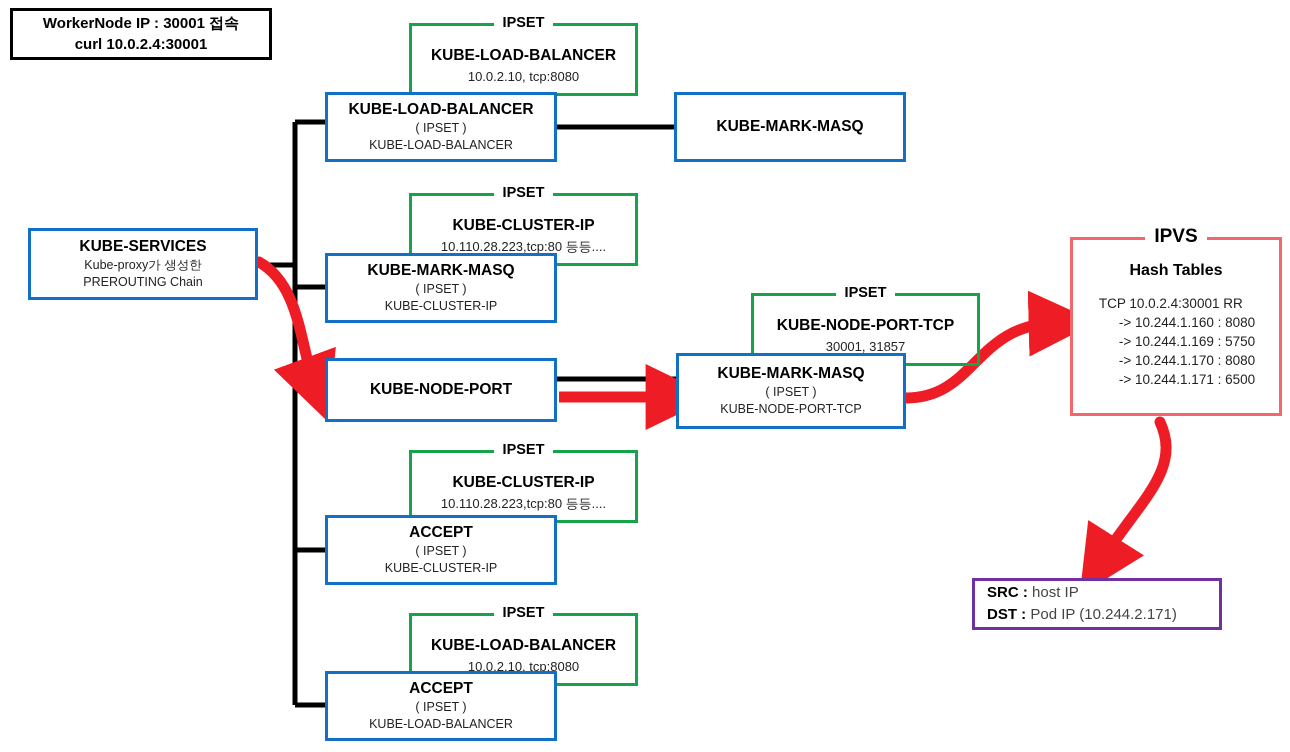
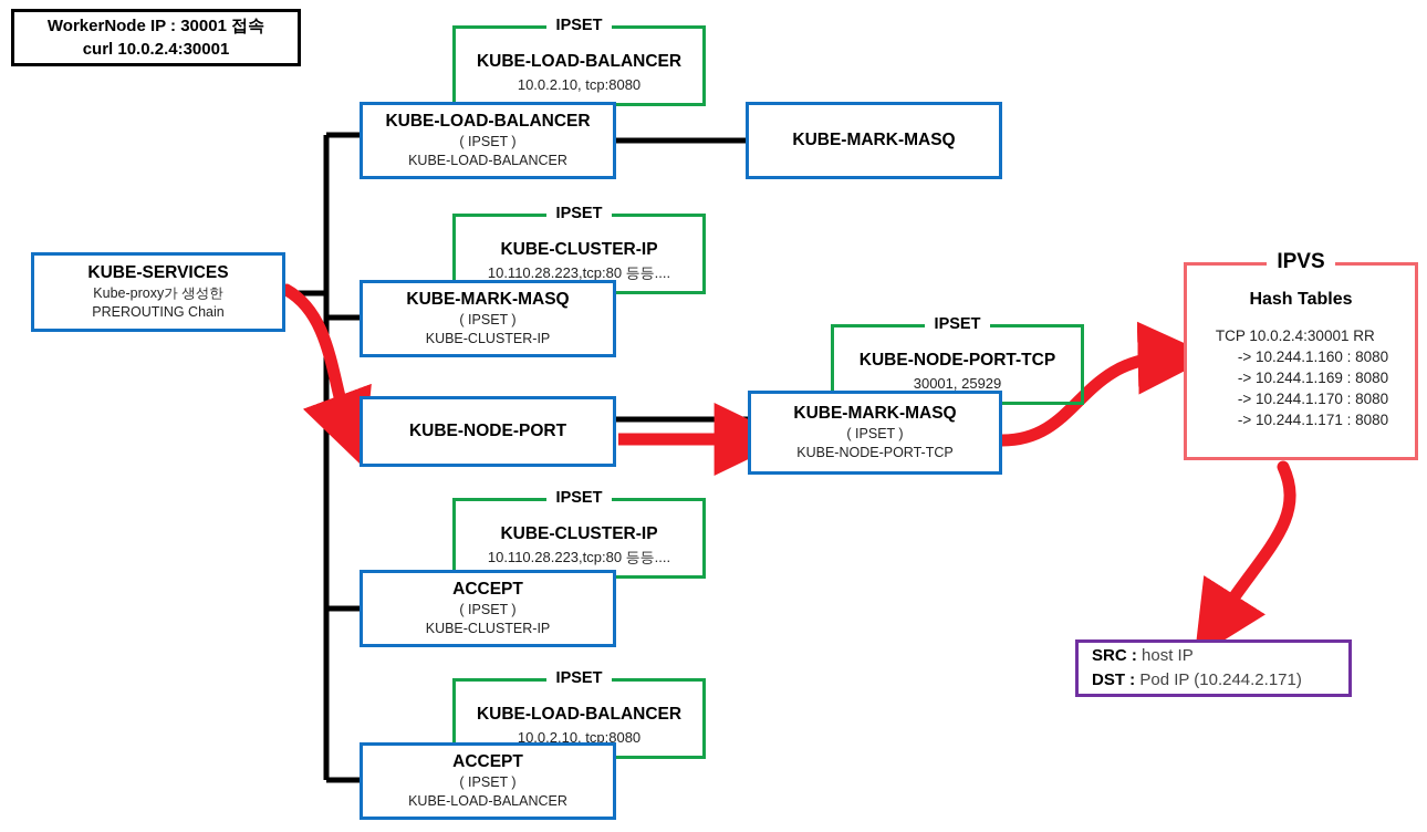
  WorkerNode IP : 30001 접속
  curl 10.0.2.4:30001
  KUBE-SERVICES
  Kube-proxy가 생성한
  PREROUTING Chain
  IPSET
  KUBE-LOAD-BALANCER
  10.0.2.10, tcp:8080
  KUBE-LOAD-BALANCER
  ( IPSET )
  KUBE-LOAD-BALANCER
  KUBE-MARK-MASQ
  IPSET
  KUBE-CLUSTER-IP
  10.110.28.223,tcp:80 등등....
  KUBE-MARK-MASQ
  ( IPSET )
  KUBE-CLUSTER-IP
  KUBE-NODE-PORT
  IPSET
  KUBE-NODE-PORT-TCP
- 30001, 31857
+ 30001, 25929
  KUBE-MARK-MASQ
  ( IPSET )
  KUBE-NODE-PORT-TCP
  IPSET
  KUBE-CLUSTER-IP
  10.110.28.223,tcp:80 등등....
  ACCEPT
  ( IPSET )
  KUBE-CLUSTER-IP
  IPSET
  KUBE-LOAD-BALANCER
  10.0.2.10, tcp:8080
  ACCEPT
  ( IPSET )
  KUBE-LOAD-BALANCER
  IPVS
  Hash Tables
  TCP 10.0.2.4:30001 RR
  -> 10.244.1.160 : 8080
- -> 10.244.1.169 : 5750
+ -> 10.244.1.169 : 8080
  -> 10.244.1.170 : 8080
- -> 10.244.1.171 : 6500
+ -> 10.244.1.171 : 8080
  SRC : host IP
  DST : Pod IP (10.244.2.171)
